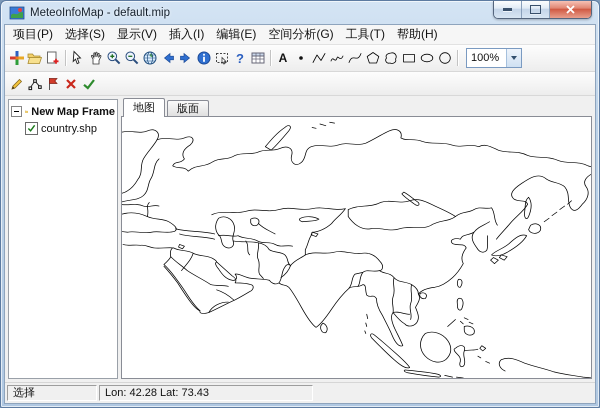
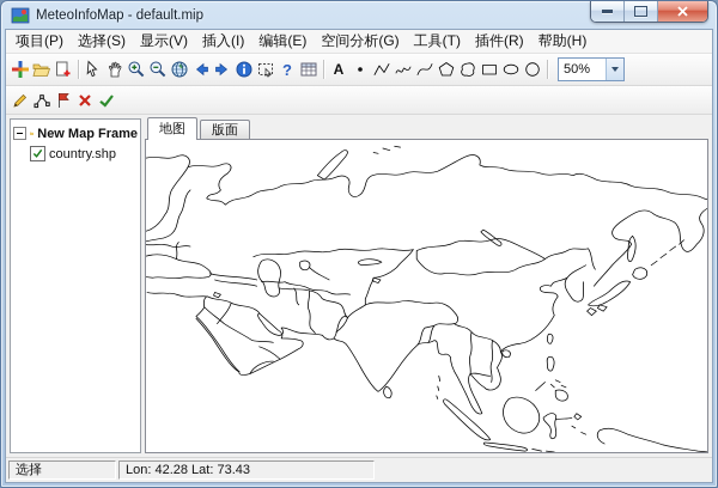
  MeteoInfoMap - default.mip
  项目(P)
  选择(S)
  显示(V)
  插入(I)
  编辑(E)
  空间分析(G)
  工具(T)
+ 插件(R)
  帮助(H)
  ?
  A
- 100%
+ 50%
  New Map Frame
  country.shp
  地图
  版面
  选择
  Lon: 42.28 Lat: 73.43
